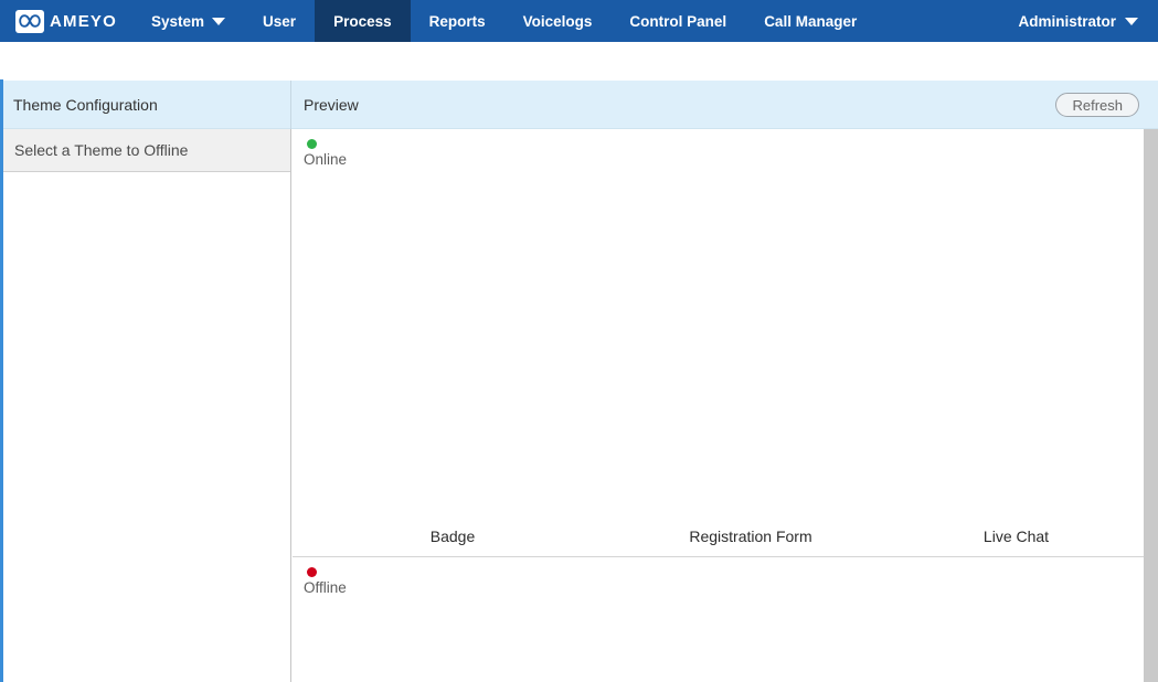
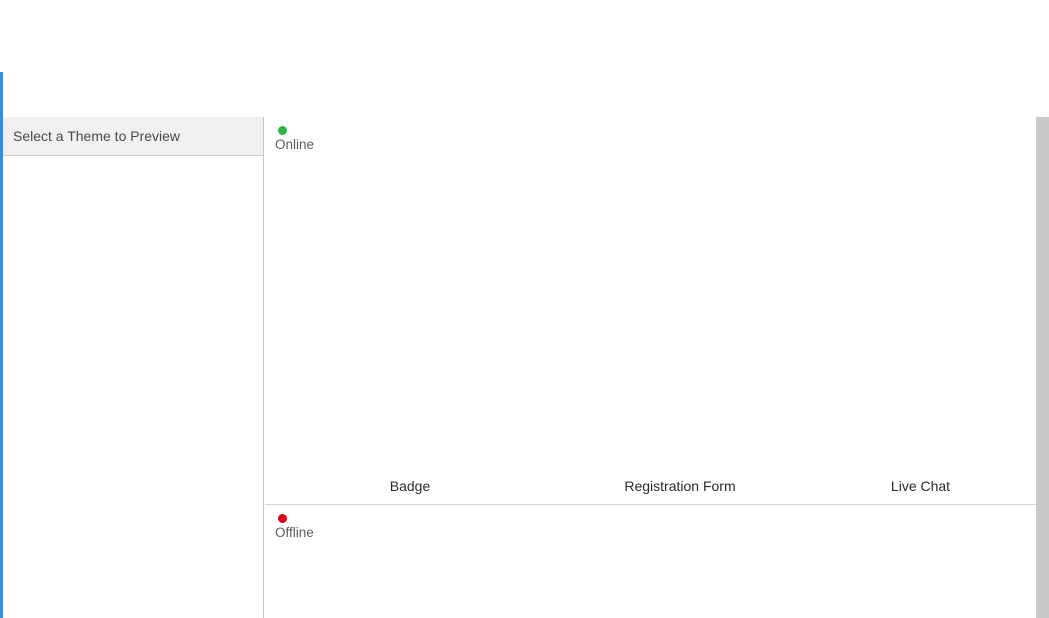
- AMEYO
- System
- User
- Process
- Reports
- Voicelogs
- Control Panel
- Call Manager
- Administrator
- Theme Configuration
- Preview
- Refresh
- Select a Theme to Offline
+ Select a Theme to Preview
  Online
  Badge
  Registration Form
  Live Chat
  Offline
